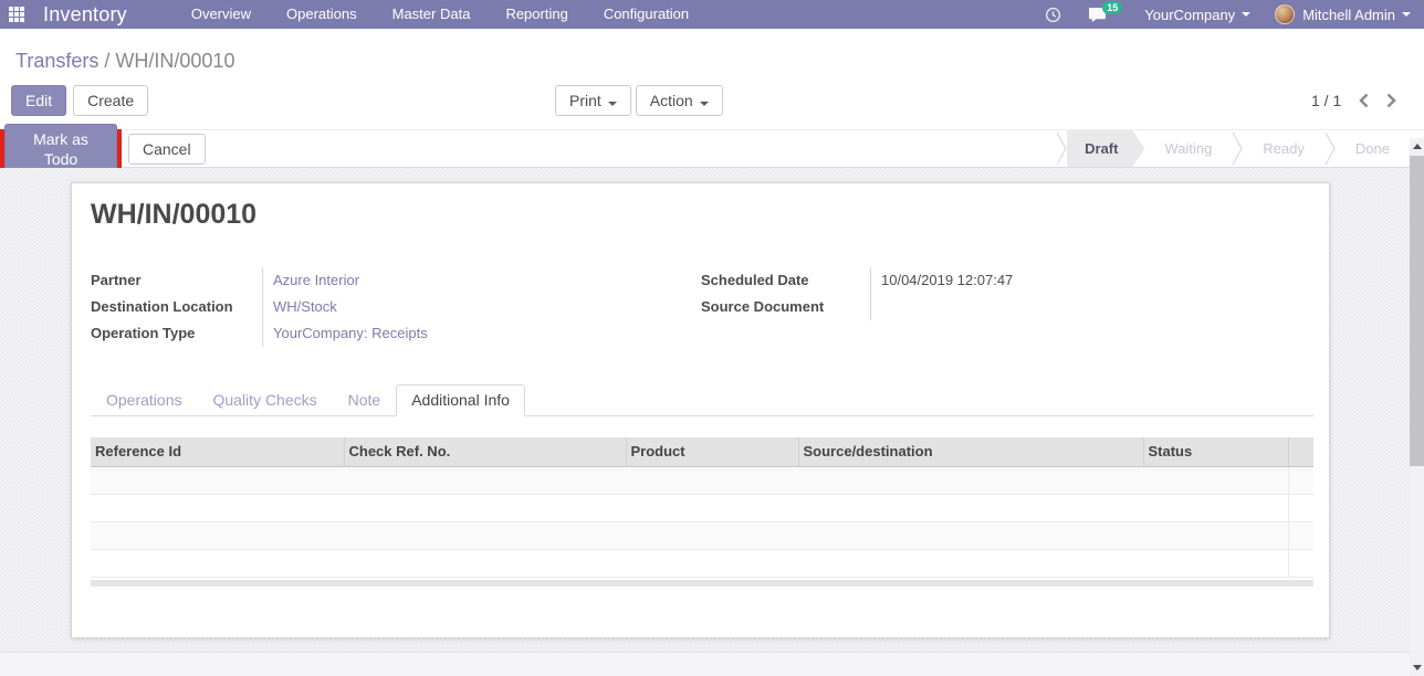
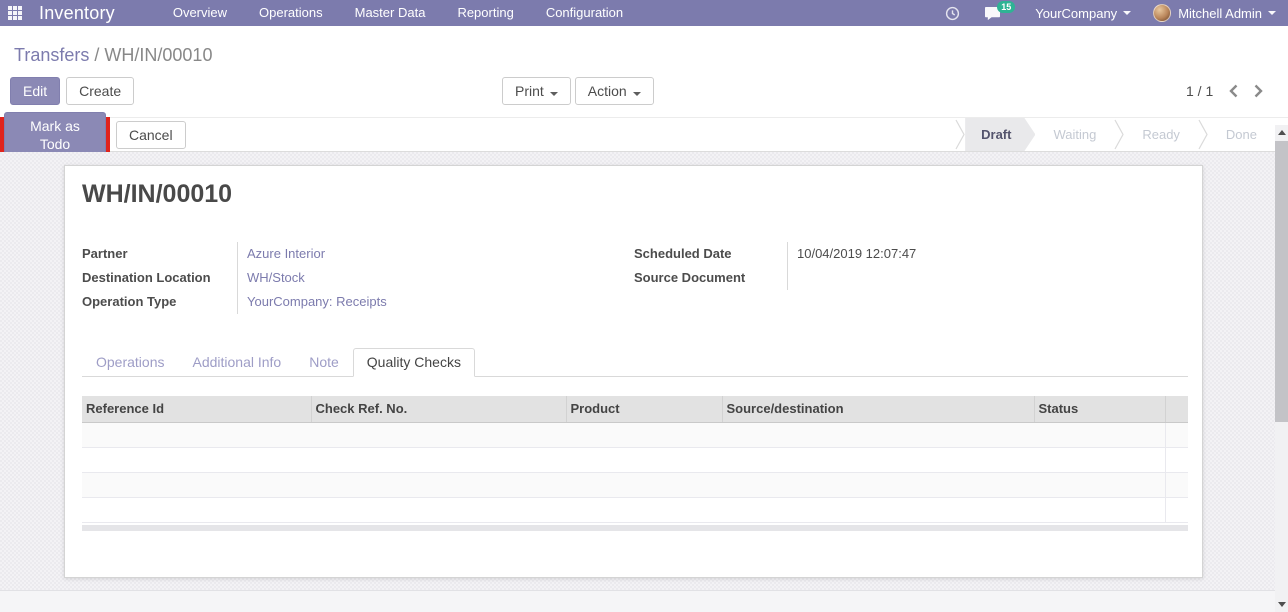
  Inventory
  Overview
  Operations
  Master Data
  Reporting
  Configuration
  15
  YourCompany
  Mitchell Admin
  Transfers / WH/IN/00010
  Edit
  Create
  Print
  Action
  1 / 1
  Mark as Todo
  Cancel
  Draft
  Waiting
  Ready
  Done
  WH/IN/00010
  Partner
  Destination Location
  Operation Type
  Azure Interior
  WH/Stock
  YourCompany: Receipts
  Scheduled Date
  Source Document
  10/04/2019 12:07:47
  Operations
- Quality Checks
+ Additional Info
  Note
- Additional Info
+ Quality Checks
  Reference Id	Check Ref. No.	Product	Source/destination	Status
